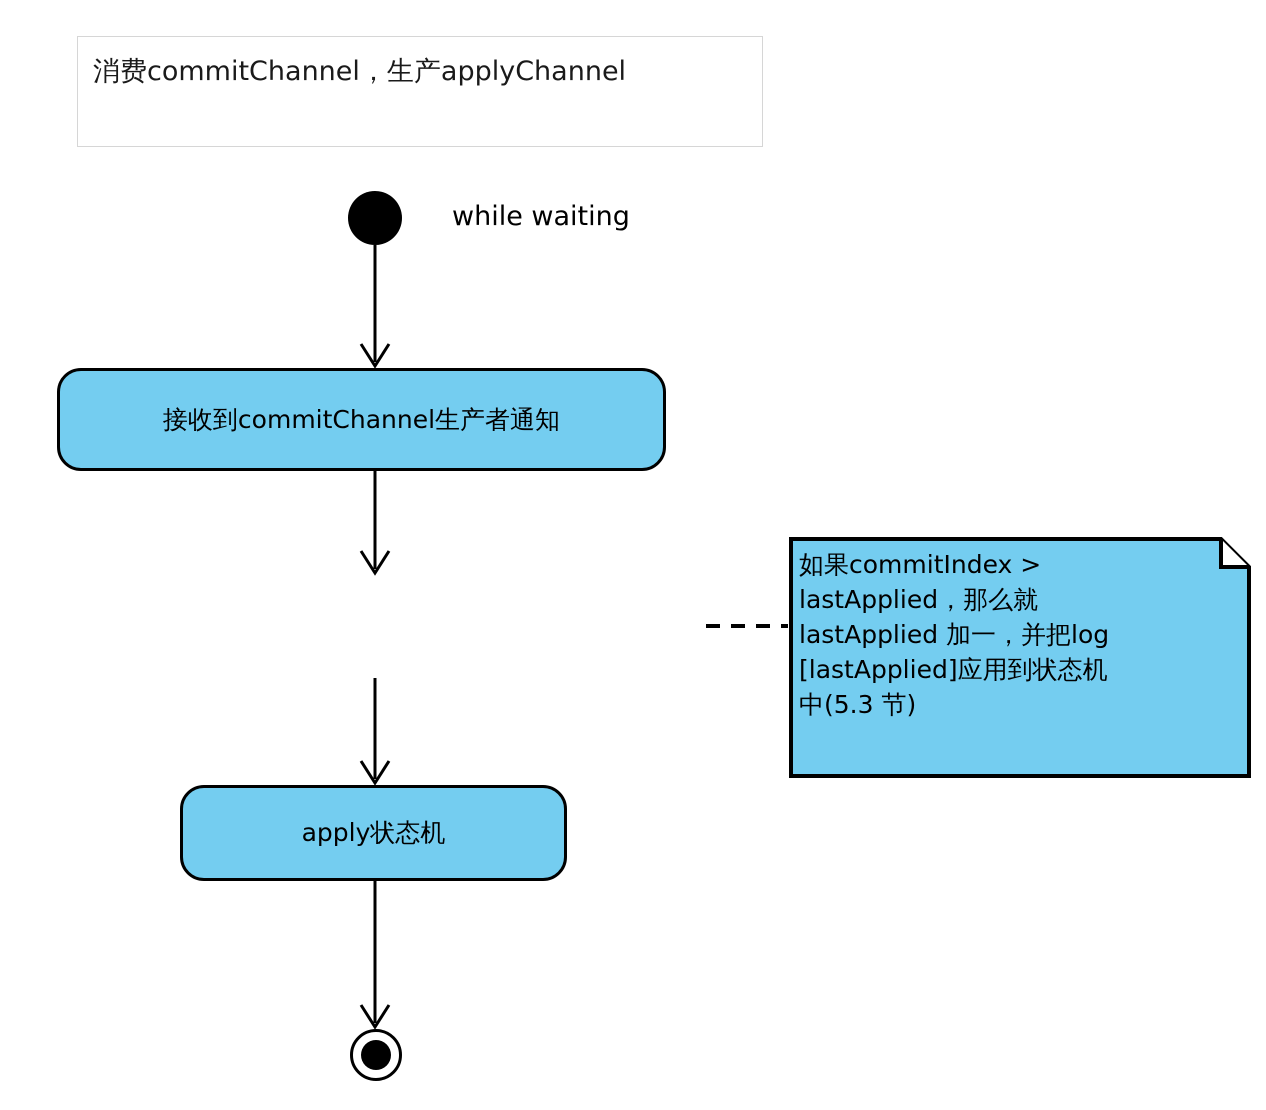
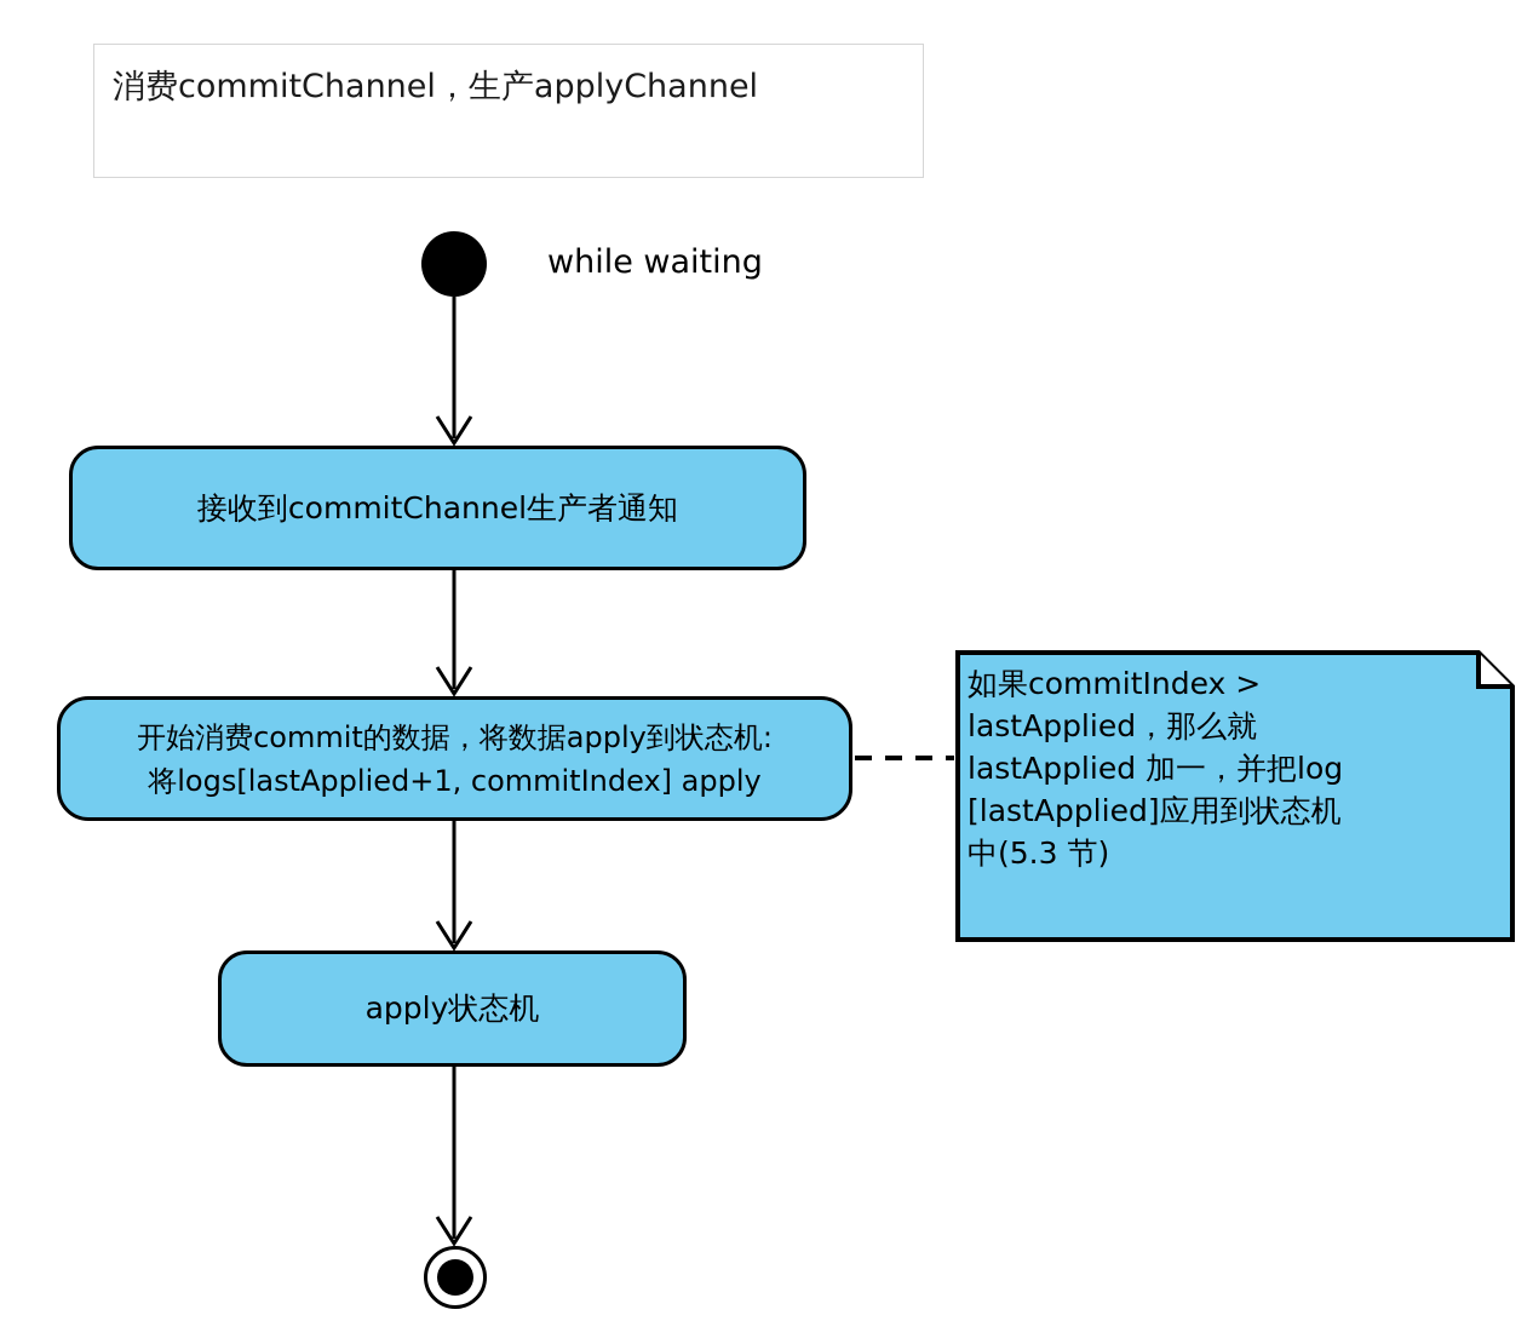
  消费commitChannel，生产applyChannel
  while waiting
  接收到commitChannel生产者通知
+ 开始消费commit的数据，将数据apply到状态机:
+ 将logs[lastApplied+1, commitIndex] apply
  apply状态机
  如果commitIndex >
  lastApplied，那么就
  lastApplied 加一，并把log
  [lastApplied]应用到状态机
  中(5.3 节)
